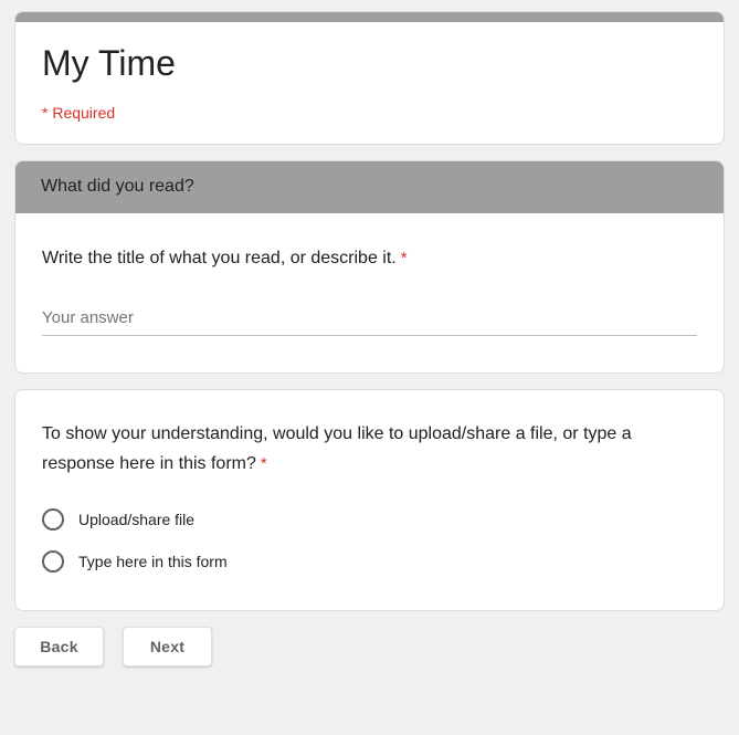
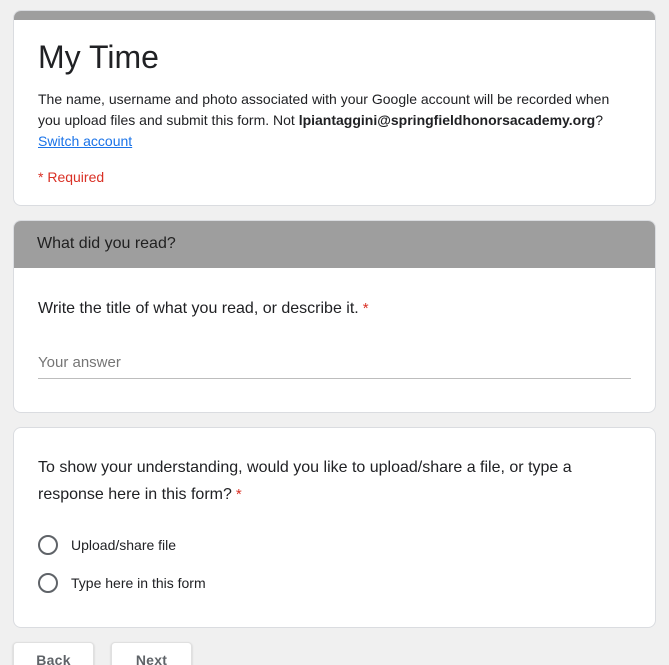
  My Time
+ The name, username and photo associated with your Google account will be recorded when you upload files and submit this form. Not lpiantaggini@springfieldhonorsacademy.org?
+ Switch account
  * Required
  What did you read?
  Write the title of what you read, or describe it. *
  Your answer
  To show your understanding, would you like to upload/share a file, or type a response here in this form? *
  Upload/share file
  Type here in this form
  Back
  Next
